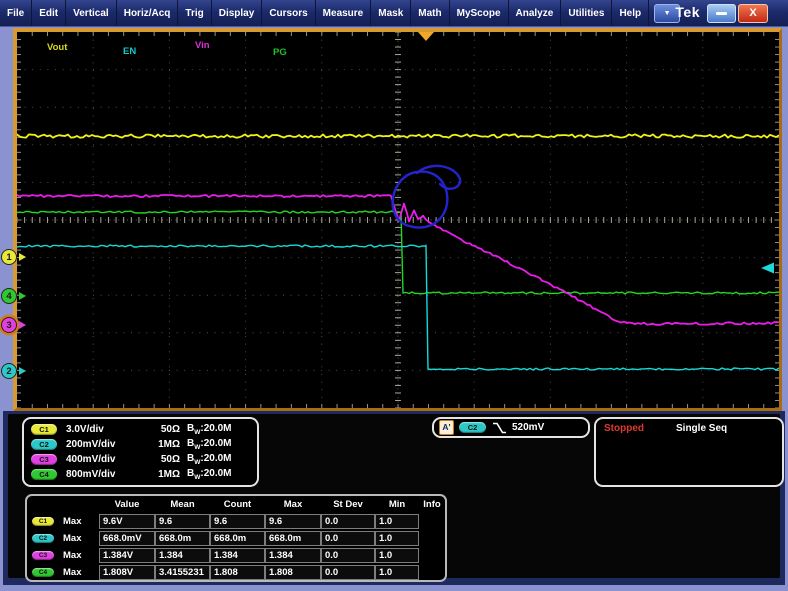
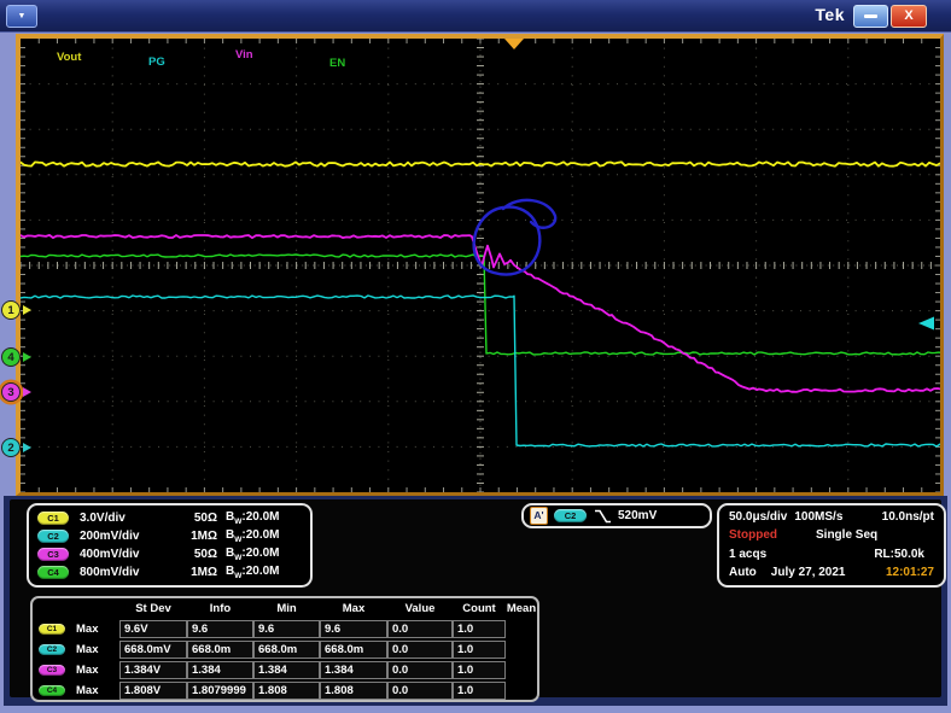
- File
- Edit
- Vertical
- Horiz/Acq
- Trig
- Display
- Cursors
- Measure
- Mask
- Math
- MyScope
- Analyze
- Utilities
- Help
  Tek
  X
  Vout
- EN
+ PG
  Vin
- PG
+ EN
  1
  4
  3
  2
  C1
  3.0V/div
  50Ω
  B :20.0M
  C2
  200mV/div
  1MΩ
  B :20.0M
  C3
  400mV/div
  50Ω
  B :20.0M
  C4
  800mV/div
  1MΩ
  B :20.0M
  A'
  C2
  520mV
+ 50.0μs/div
+ 100MS/s
+ 10.0ns/pt
  Stopped
  Single Seq
+ 1 acqs
+ RL:50.0k
+ Auto
+ July 27, 2021
+ 12:01:27
- Value
+ St Dev
- Mean
+ Info
- Count
+ Min
  Max
- St Dev
+ Value
- Min
+ Count
- Info
+ Mean
  Max
  9.6V
  9.6
  9.6
  9.6
  0.0
  1.0
  Max
  668.0mV
  668.0m
  668.0m
  668.0m
  0.0
  1.0
  Max
  1.384V
  1.384
  1.384
  1.384
  0.0
  1.0
  Max
  1.808V
- 3.4155231
+ 1.8079999
  1.808
  1.808
  0.0
  1.0
